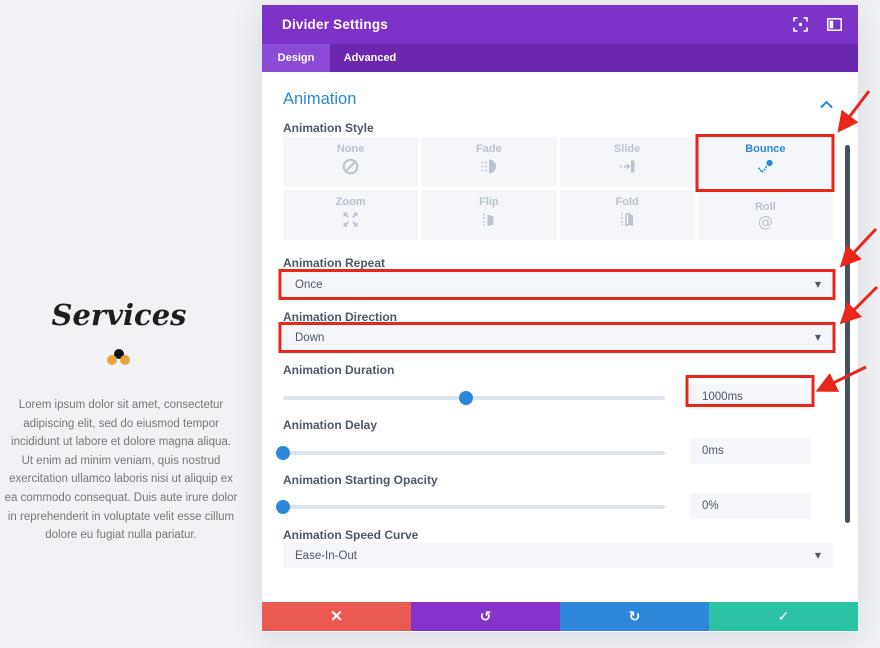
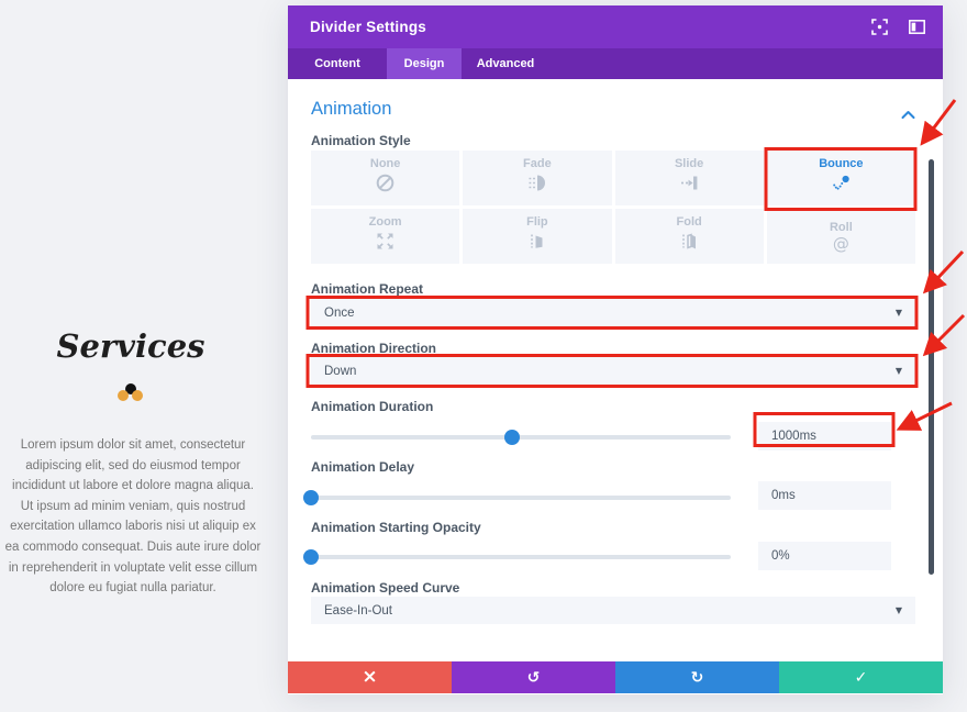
  Services
- Lorem ipsum dolor sit amet, consectetur adipiscing elit, sed do eiusmod tempor incididunt ut labore et dolore magna aliqua. Ut enim ad minim veniam, quis nostrud exercitation ullamco laboris nisi ut aliquip ex ea commodo consequat. Duis aute irure dolor in reprehenderit in voluptate velit esse cillum dolore eu fugiat nulla pariatur.
+ Lorem ipsum dolor sit amet, consectetur adipiscing elit, sed do eiusmod tempor incididunt ut labore et dolore magna aliqua. Ut ipsum ad minim veniam, quis nostrud exercitation ullamco laboris nisi ut aliquip ex ea commodo consequat. Duis aute irure dolor in reprehenderit in voluptate velit esse cillum dolore eu fugiat nulla pariatur.
  Divider Settings
+ Content
  Design
  Advanced
  Animation
  Animation Style
  None
  Fade
  Slide
  Bounce
  Zoom
  Flip
  Fold
  Roll
  @
  Animation Repeat
  Once
  ▼
  Animation Direction
  Down
  ▼
  Animation Duration
  1000ms
  Animation Delay
  0ms
  Animation Starting Opacity
  0%
  Animation Speed Curve
  Ease-In-Out
  ▼
  ×
  ↺
  ↻
  ✓
